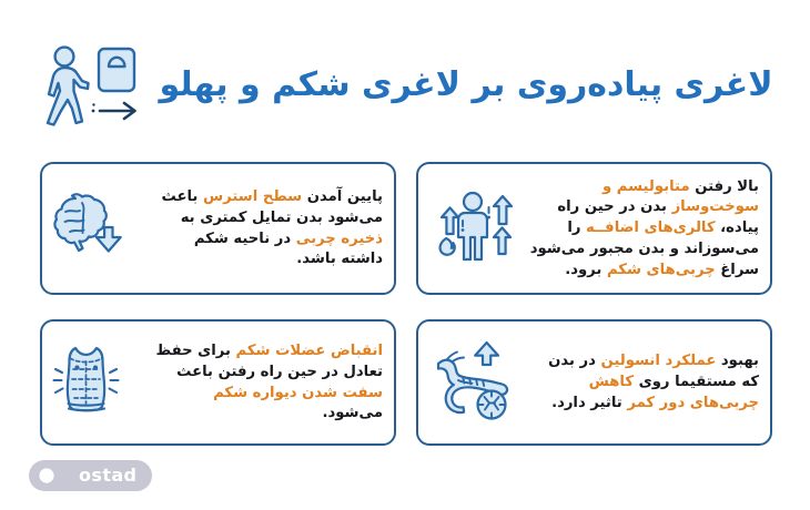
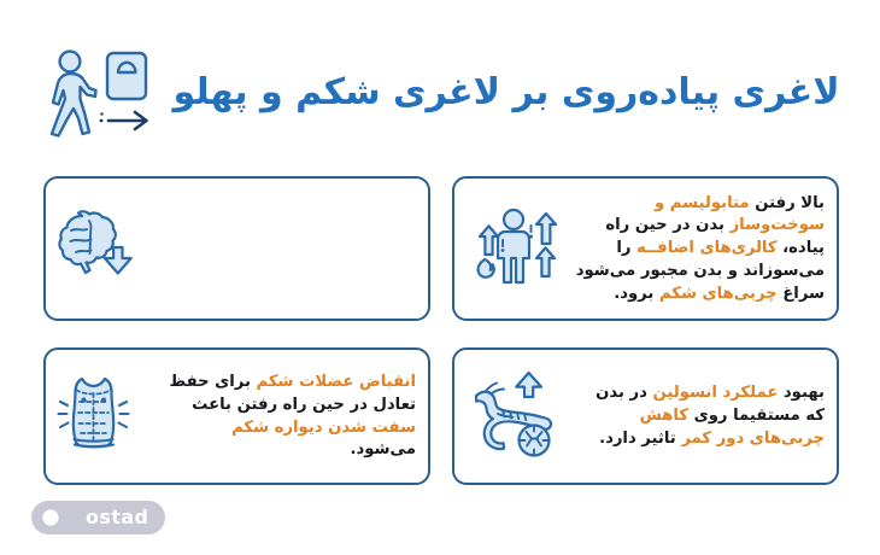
  لاغری پیاده‌روی بر لاغری شکم و پهلو
  بالا رفتن متابولیسم و سوخت‌وساز بدن در حین راه پیاده، کالری‌های اضافــه را می‌سوزاند و بدن مجبور می‌شود سراغ چربی‌های شکم برود.
- پایین آمدن سطح استرس باعث می‌شود بدن تمایل کمتری به ذخیره چربی در ناحیه شکم داشته باشد.
  بهبود عملکرد انسولین در بدن که مستقیما روی کاهش چربی‌های دور کمر تاثیر دارد.
  انقباض عضلات شکم برای حفظ تعادل در حین راه رفتن باعث سفت شدن دیواره شکم می‌شود.
  ostad
